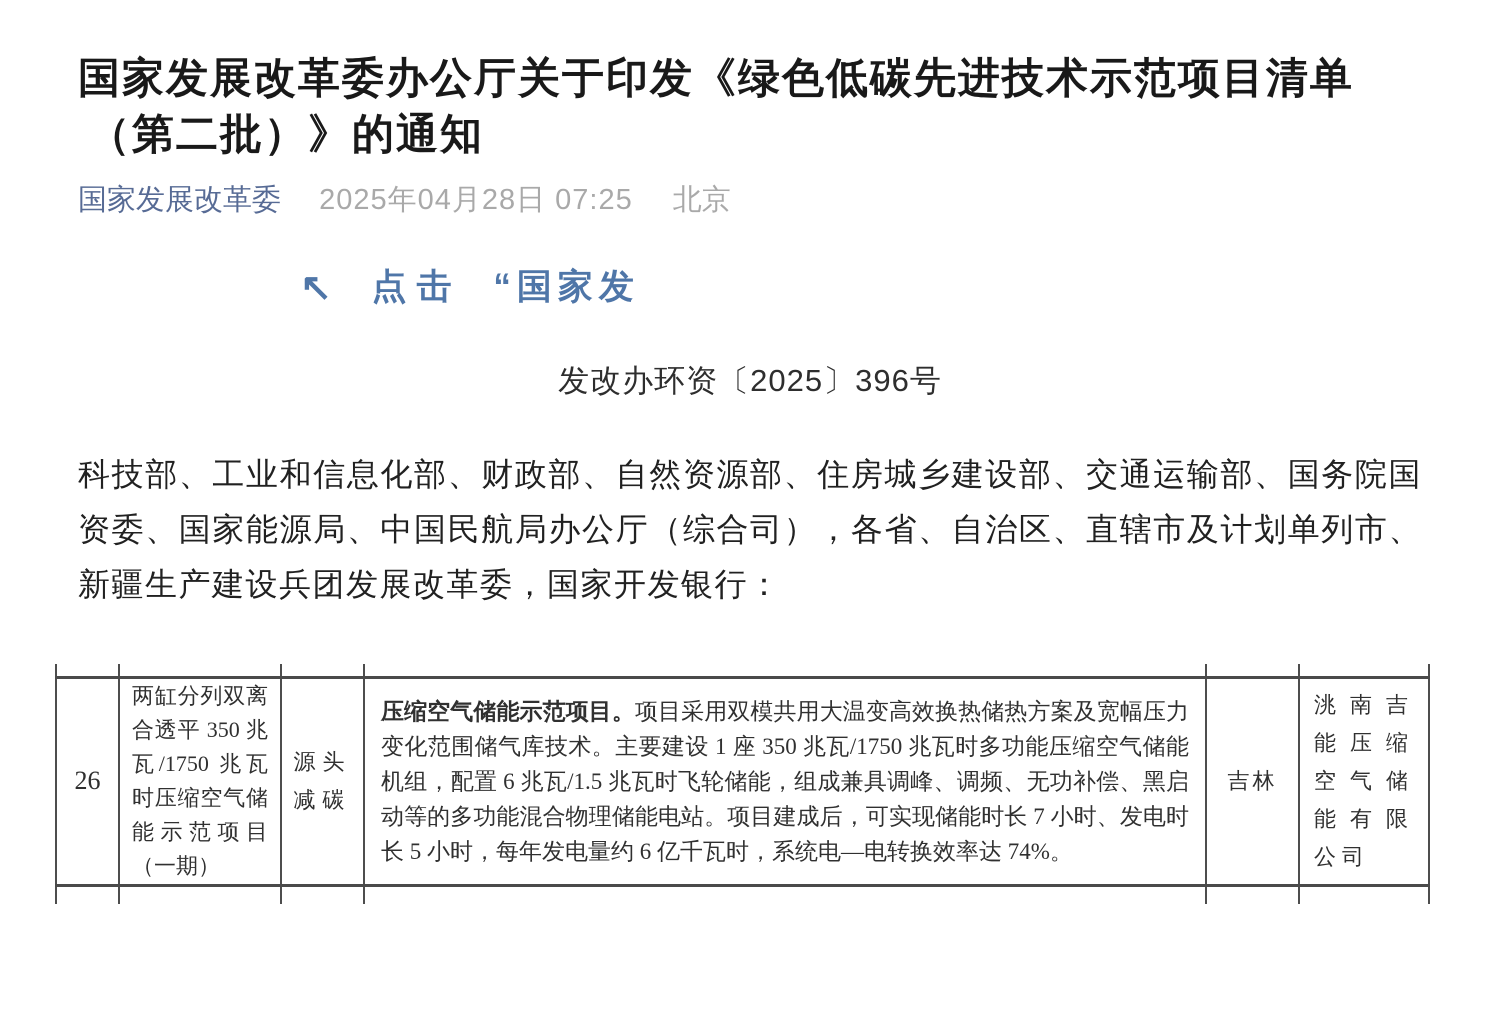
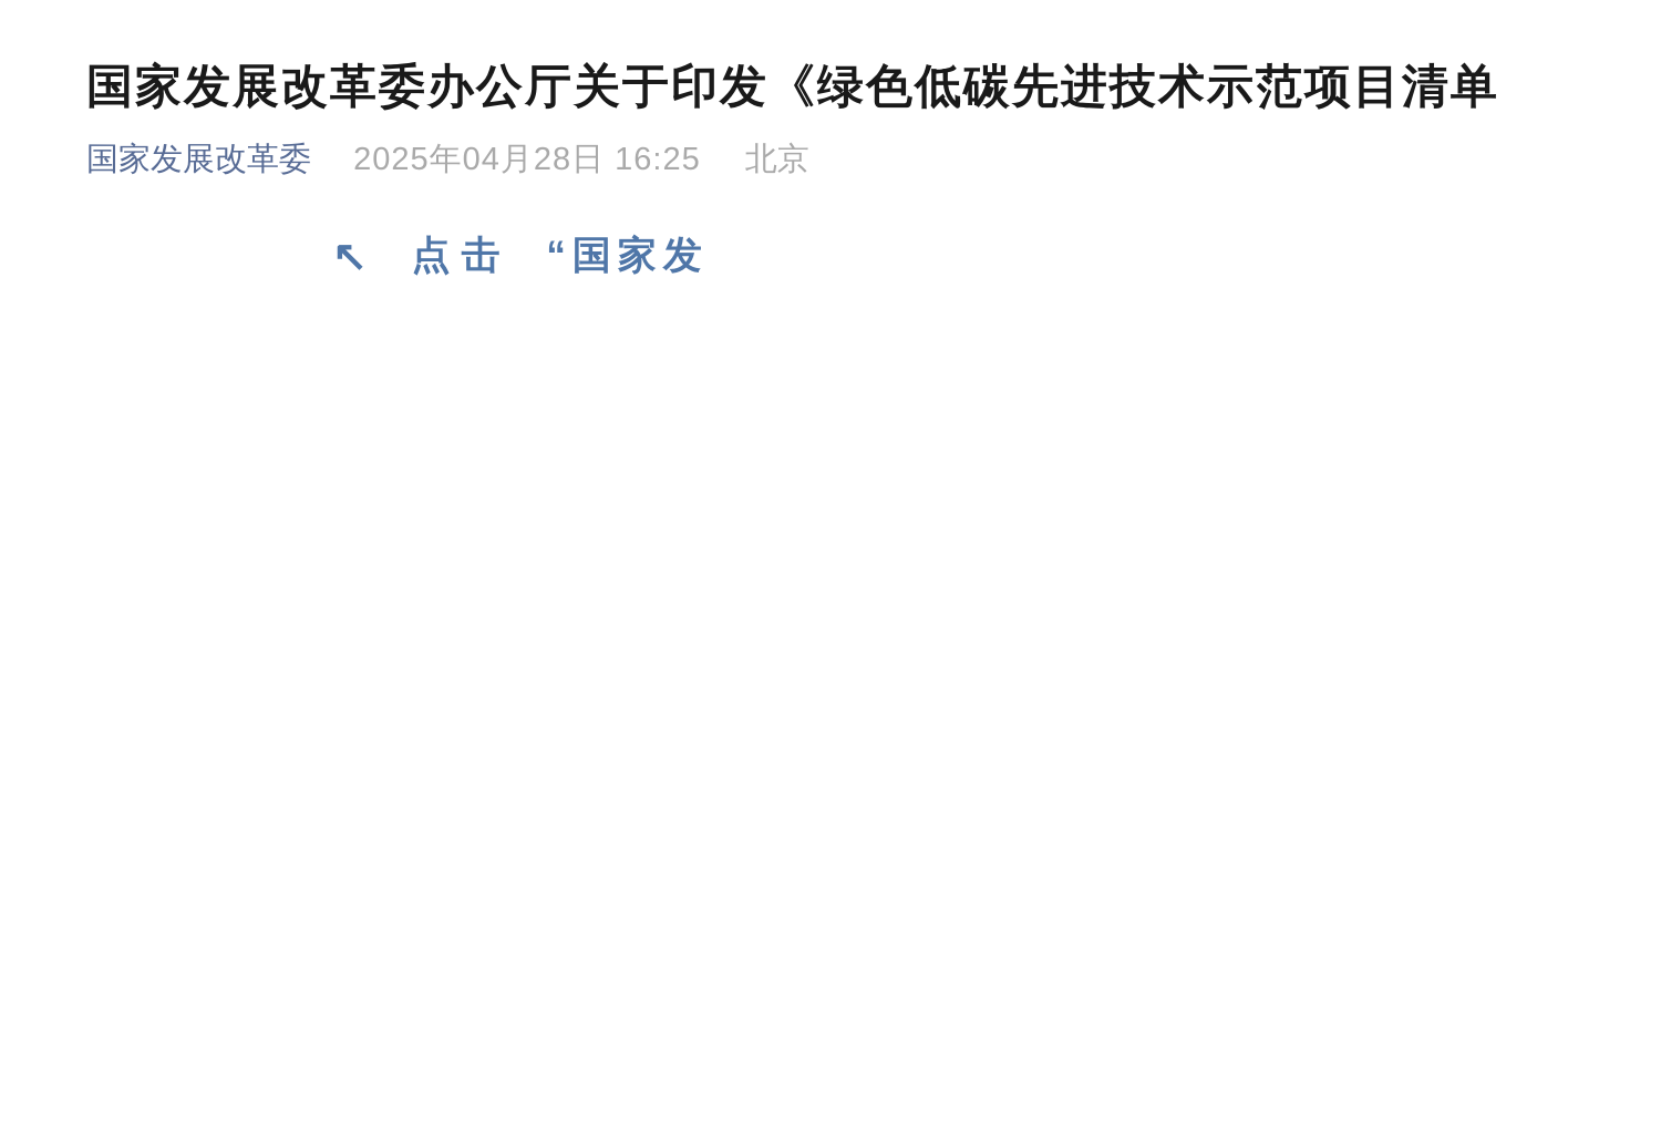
  国家发展改革委办公厅关于印发《绿色低碳先进技术示范项目清单
- （第二批）》的通知
- 国家发展改革委 2025年04月28日 07:25 北京
+ 国家发展改革委 2025年04月28日 16:25 北京
  ↖ 点击 “国家发
- 发改办环资〔2025〕396号
- 科技部、工业和信息化部、财政部、自然资源部、住房城乡建设部、交通运输部、国务院国资委、国家能源局、中国民航局办公厅（综合司），各省、自治区、直辖市及计划单列市、新疆生产建设兵团发展改革委，国家开发银行：
- 26	两缸分列双离合透平 350 兆瓦/1750 兆瓦时压缩空气储能示范项目（一期）	源头减碳	压缩空气储能示范项目。项目采用双模共用大温变高效换热储热方案及宽幅压力变化范围储气库技术。主要建设 1 座 350 兆瓦/1750 兆瓦时多功能压缩空气储能机组，配置 6 兆瓦/1.5 兆瓦时飞轮储能，组成兼具调峰、调频、无功补偿、黑启动等的多功能混合物理储能电站。项目建成后，可实现储能时长 7 小时、发电时长 5 小时，每年发电量约 6 亿千瓦时，系统电—电转换效率达 74%。	吉林	洮南吉能压缩空气储能有限公司
